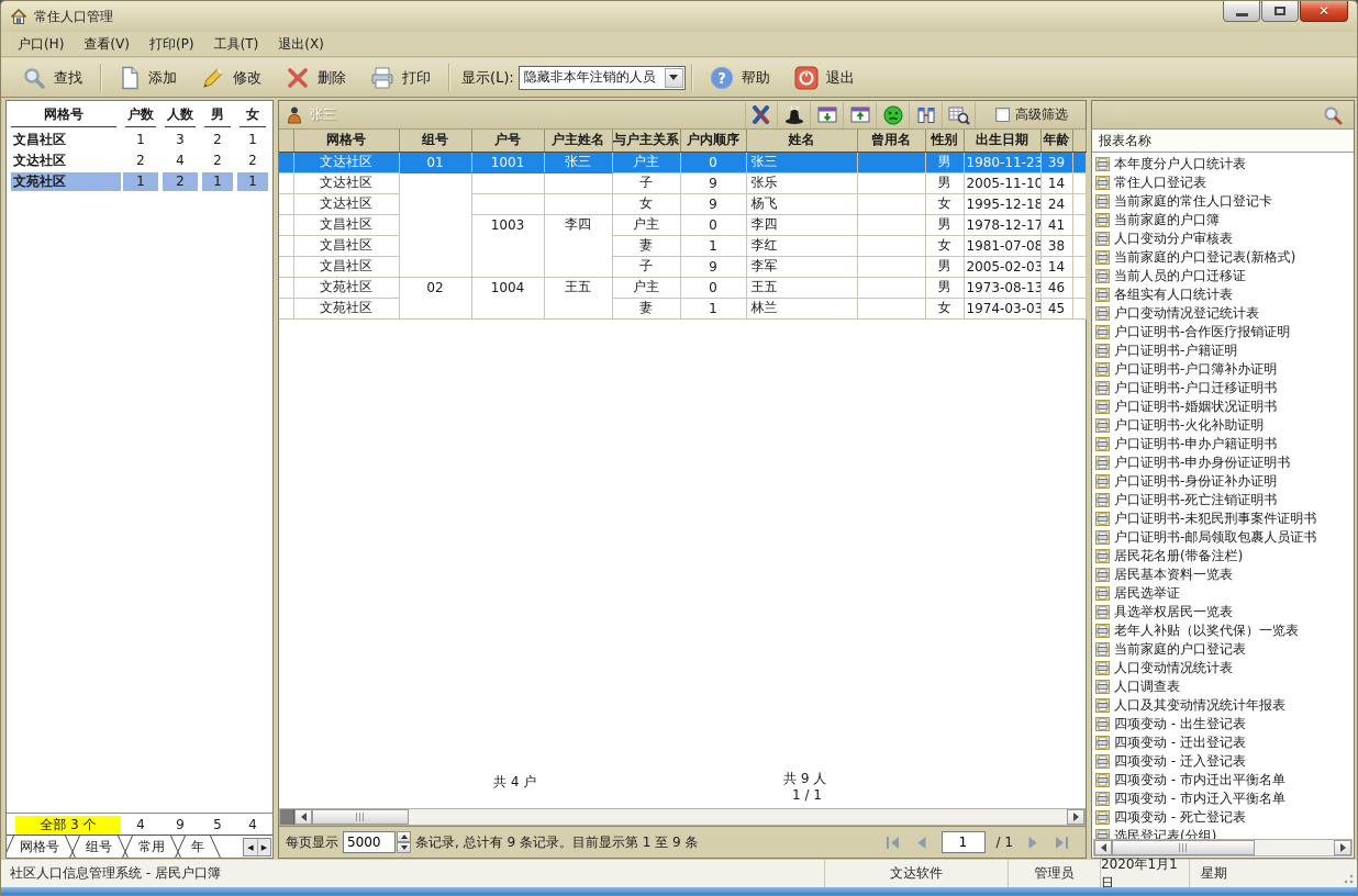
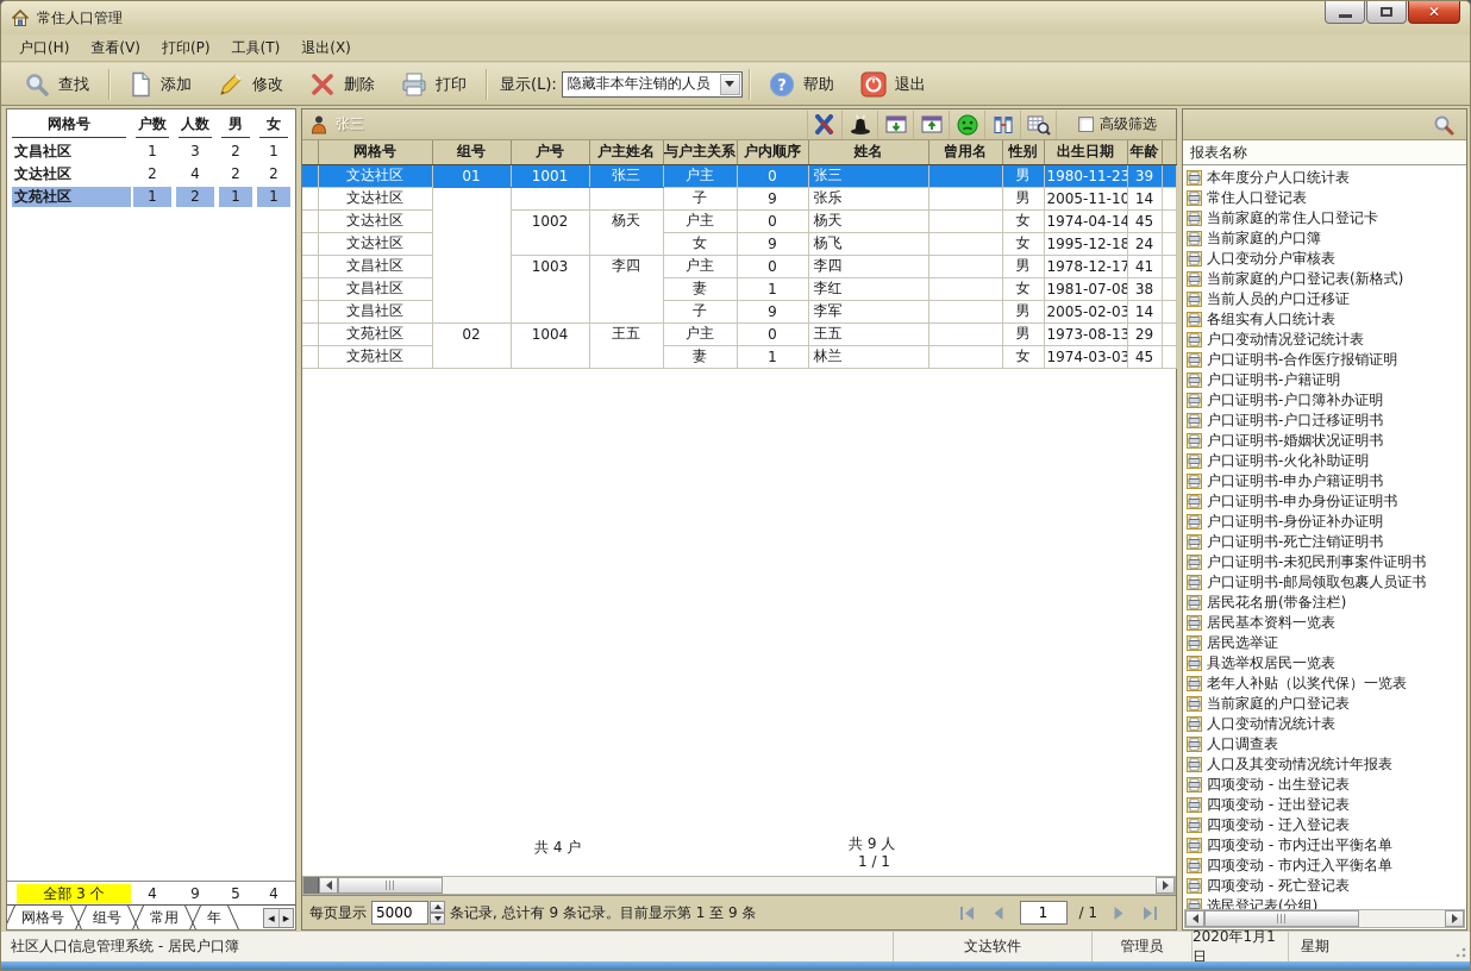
  常住人口管理
  ✕
  户口(H)
  查看(V)
  打印(P)
  工具(T)
  退出(X)
  查找
  添加
  修改
  删除
  打印
  显示(L):
  隐藏非本年注销的人员
  ?
  帮助
  退出
  网格号
  户数
  人数
  男
  女
  文昌社区
  1
  3
  2
  1
  文达社区
  2
  4
  2
  2
  文苑社区
  1
  2
  1
  1
  全部 3 个
  4
  9
  5
  4
  网格号
  组号
  常用
  年
  ◀
  ▶
  张三
  高级筛选
  	网格号	组号	户号	户主姓名	与户主关系	户内顺序	姓名	曾用名	性别	出生日期	年龄
  	文达社区	01	1001	张三	户主	0	张三		男	1980-11-23	39
  	文达社区				子	9	张乐		男	2005-11-10	14
+ 	文达社区		1002	杨天	户主	0	杨天		女	1974-04-14	45
  	文达社区				女	9	杨飞		女	1995-12-18	24
  	文昌社区		1003	李四	户主	0	李四		男	1978-12-17	41
  	文昌社区				妻	1	李红		女	1981-07-08	38
  	文昌社区				子	9	李军		男	2005-02-03	14
- 	文苑社区	02	1004	王五	户主	0	王五		男	1973-08-13	46
+ 	文苑社区	02	1004	王五	户主	0	王五		男	1973-08-13	29
  	文苑社区				妻	1	林兰		女	1974-03-03	45
  共 4 户
  共 9 人
  1 / 1
  每页显示
  5000
  条记录, 总计有 9 条记录。目前显示第 1 至 9 条
  1
  / 1
  报表名称
  本年度分户人口统计表
  常住人口登记表
  当前家庭的常住人口登记卡
  当前家庭的户口簿
  人口变动分户审核表
  当前家庭的户口登记表(新格式)
  当前人员的户口迁移证
  各组实有人口统计表
  户口变动情况登记统计表
  户口证明书-合作医疗报销证明
  户口证明书-户籍证明
  户口证明书-户口簿补办证明
  户口证明书-户口迁移证明书
  户口证明书-婚姻状况证明书
  户口证明书-火化补助证明
  户口证明书-申办户籍证明书
  户口证明书-申办身份证证明书
  户口证明书-身份证补办证明
  户口证明书-死亡注销证明书
  户口证明书-未犯民刑事案件证明书
  户口证明书-邮局领取包裹人员证书
  居民花名册(带备注栏)
  居民基本资料一览表
  居民选举证
  具选举权居民一览表
  老年人补贴（以奖代保）一览表
  当前家庭的户口登记表
  人口变动情况统计表
  人口调查表
  人口及其变动情况统计年报表
  四项变动 - 出生登记表
  四项变动 - 迁出登记表
  四项变动 - 迁入登记表
  四项变动 - 市内迁出平衡名单
  四项变动 - 市内迁入平衡名单
  四项变动 - 死亡登记表
  选民登记表(分组)
  社区人口信息管理系统 - 居民户口簿
  文达软件
  管理员
  2020年1月1日
  星期
